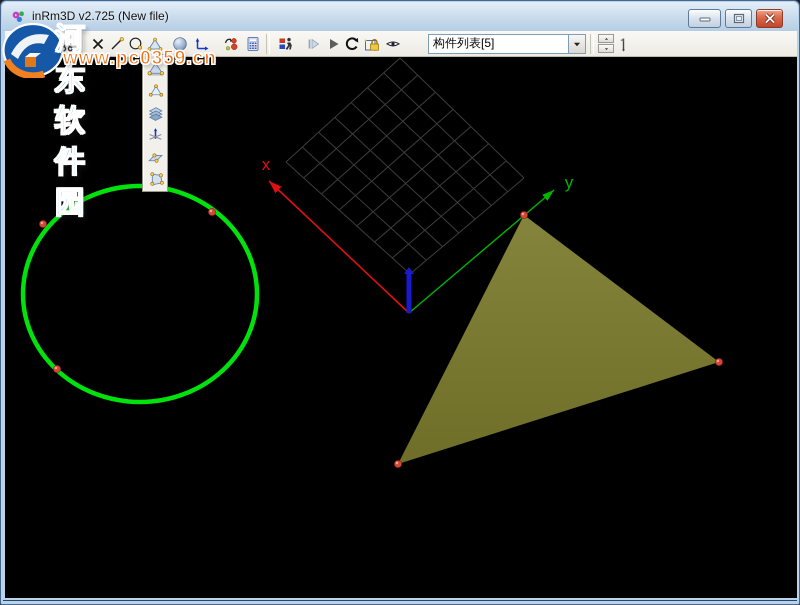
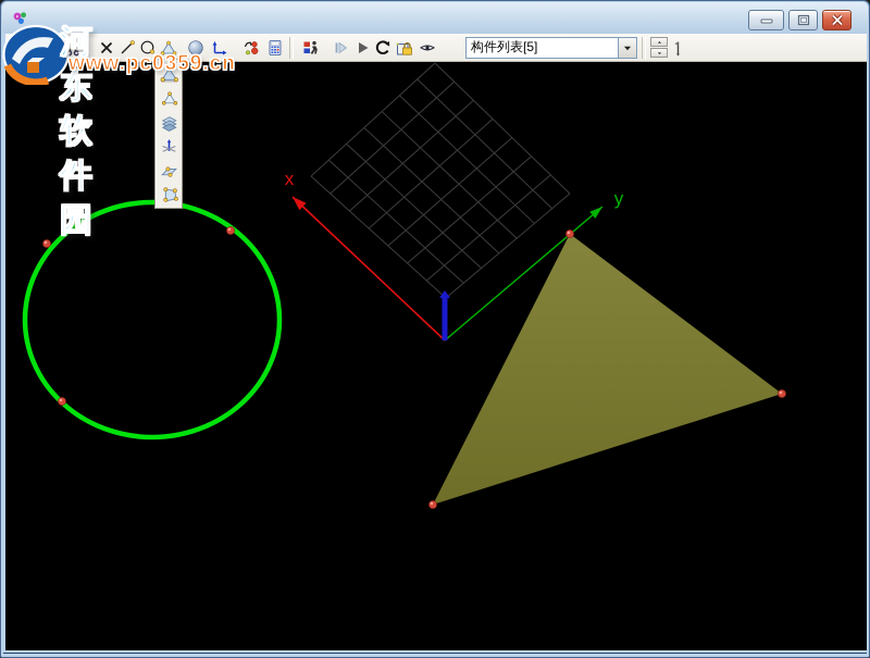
- inRm3D v2.725 (New file)
  构件列表[5]
  x
  y
  河东软件园
  www.pc0359.cn
